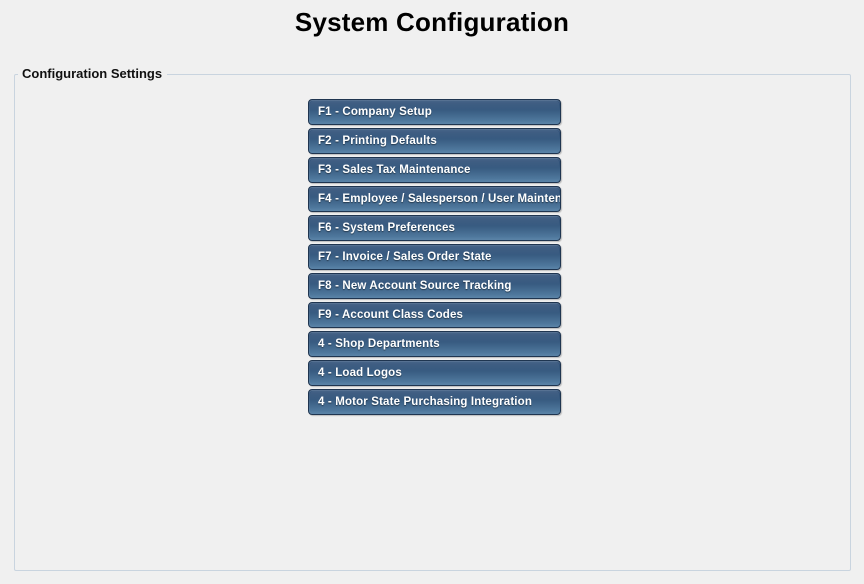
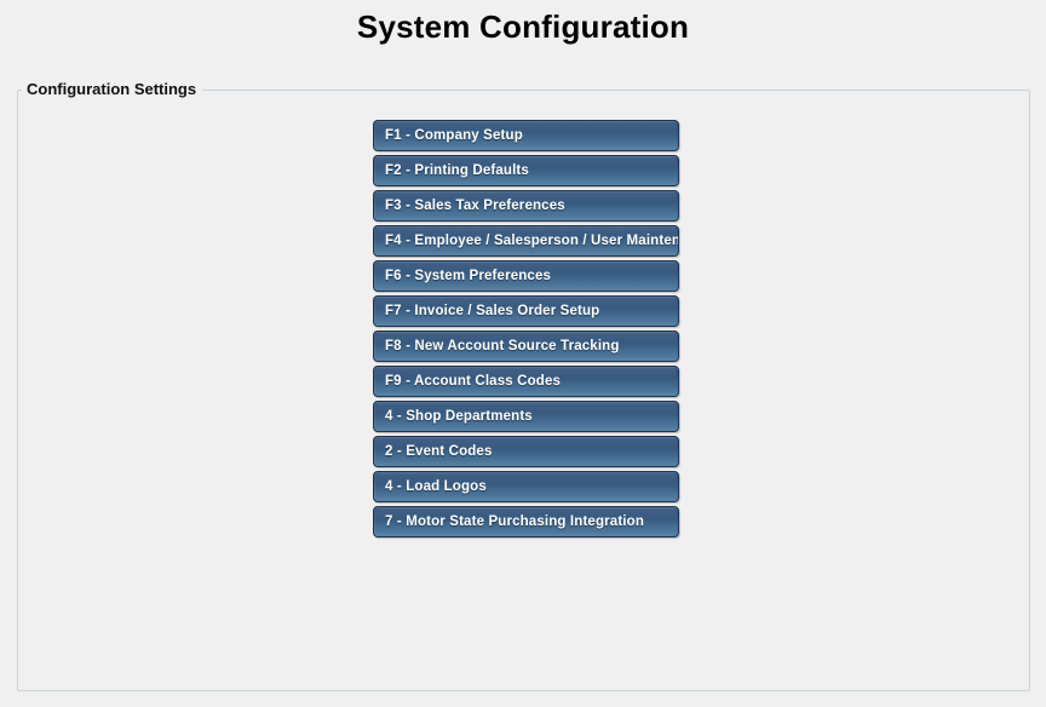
  System Configuration
  Configuration Settings
  F1 - Company Setup
  F2 - Printing Defaults
- F3 - Sales Tax Maintenance
+ F3 - Sales Tax Preferences
  F4 - Employee / Salesperson / User Mainten
  F6 - System Preferences
- F7 - Invoice / Sales Order State
+ F7 - Invoice / Sales Order Setup
  F8 - New Account Source Tracking
  F9 - Account Class Codes
  4 - Shop Departments
+ 2 - Event Codes
  4 - Load Logos
- 4 - Motor State Purchasing Integration
+ 7 - Motor State Purchasing Integration
